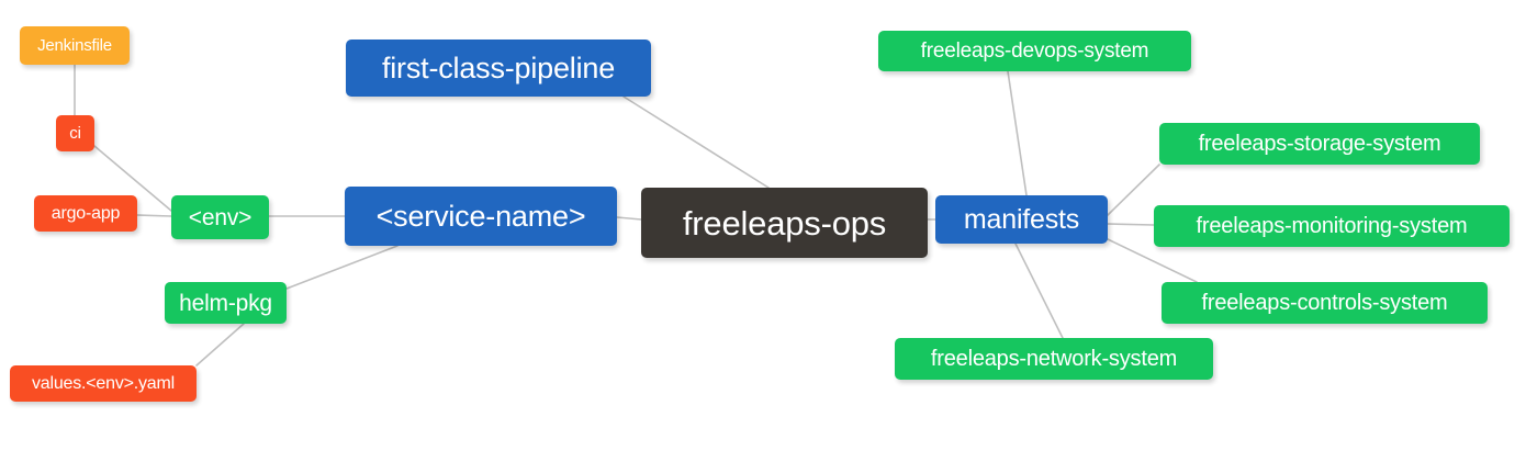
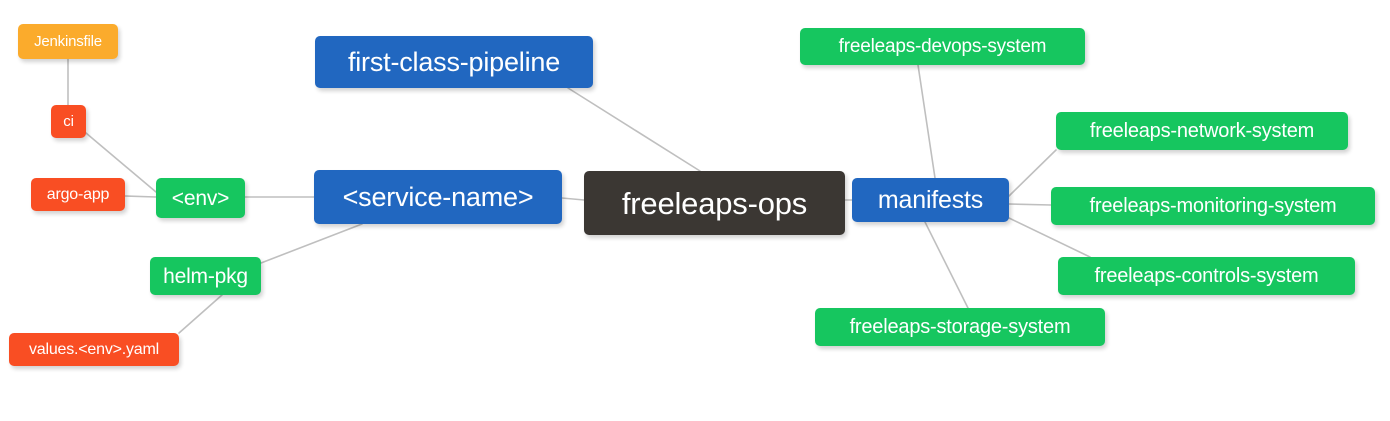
  Jenkinsfile
  ci
  argo-app
  <env>
  values.<env>.yaml
  helm-pkg
  <service-name>
  first-class-pipeline
  freeleaps-ops
  manifests
  freeleaps-devops-system
- freeleaps-storage-system
+ freeleaps-network-system
  freeleaps-monitoring-system
  freeleaps-controls-system
- freeleaps-network-system
+ freeleaps-storage-system
